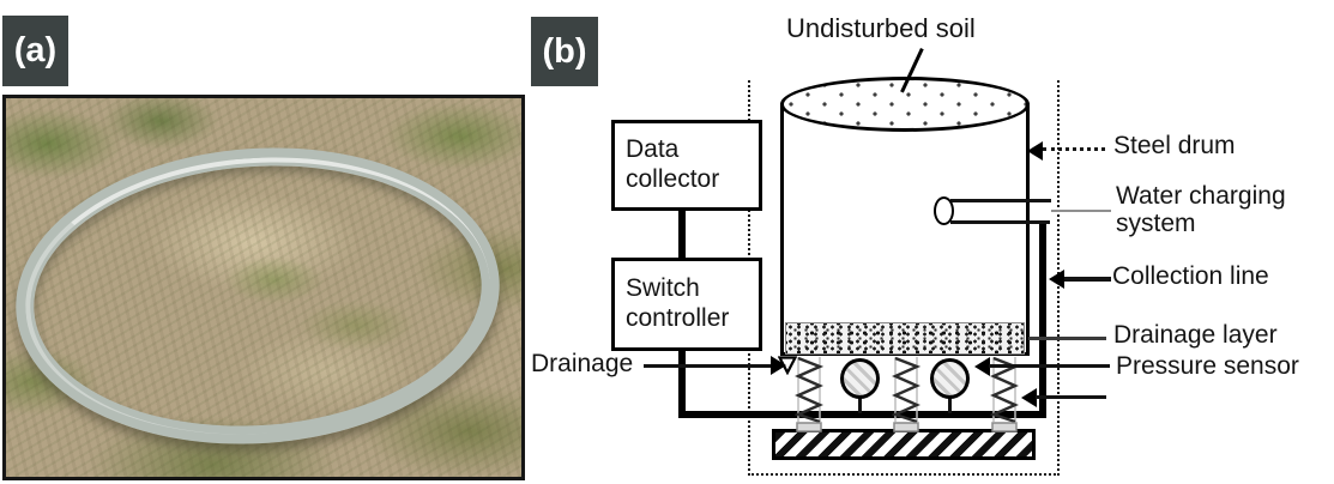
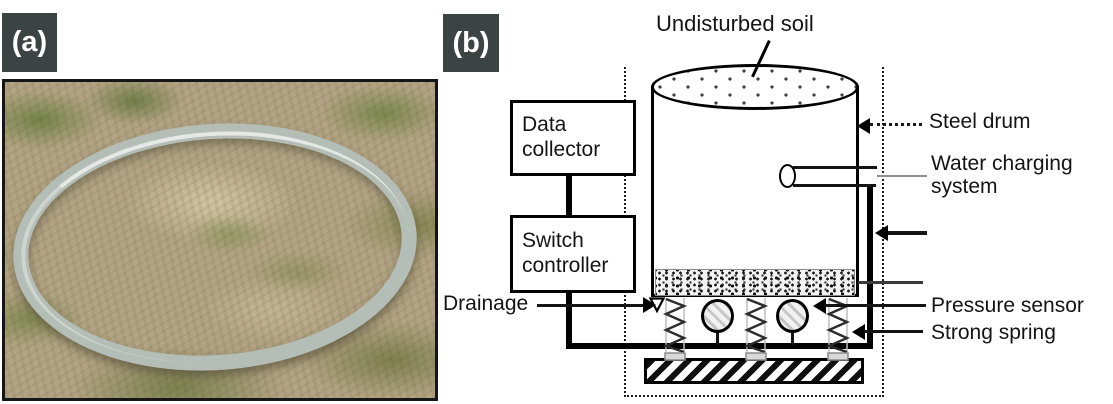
  (a)
  (b)
  Data collector
  Switch controller
  Undisturbed soil
  Drainage
  Steel drum
  Water charging system
- Collection line
- Drainage layer
  Pressure sensor
+ Strong spring
